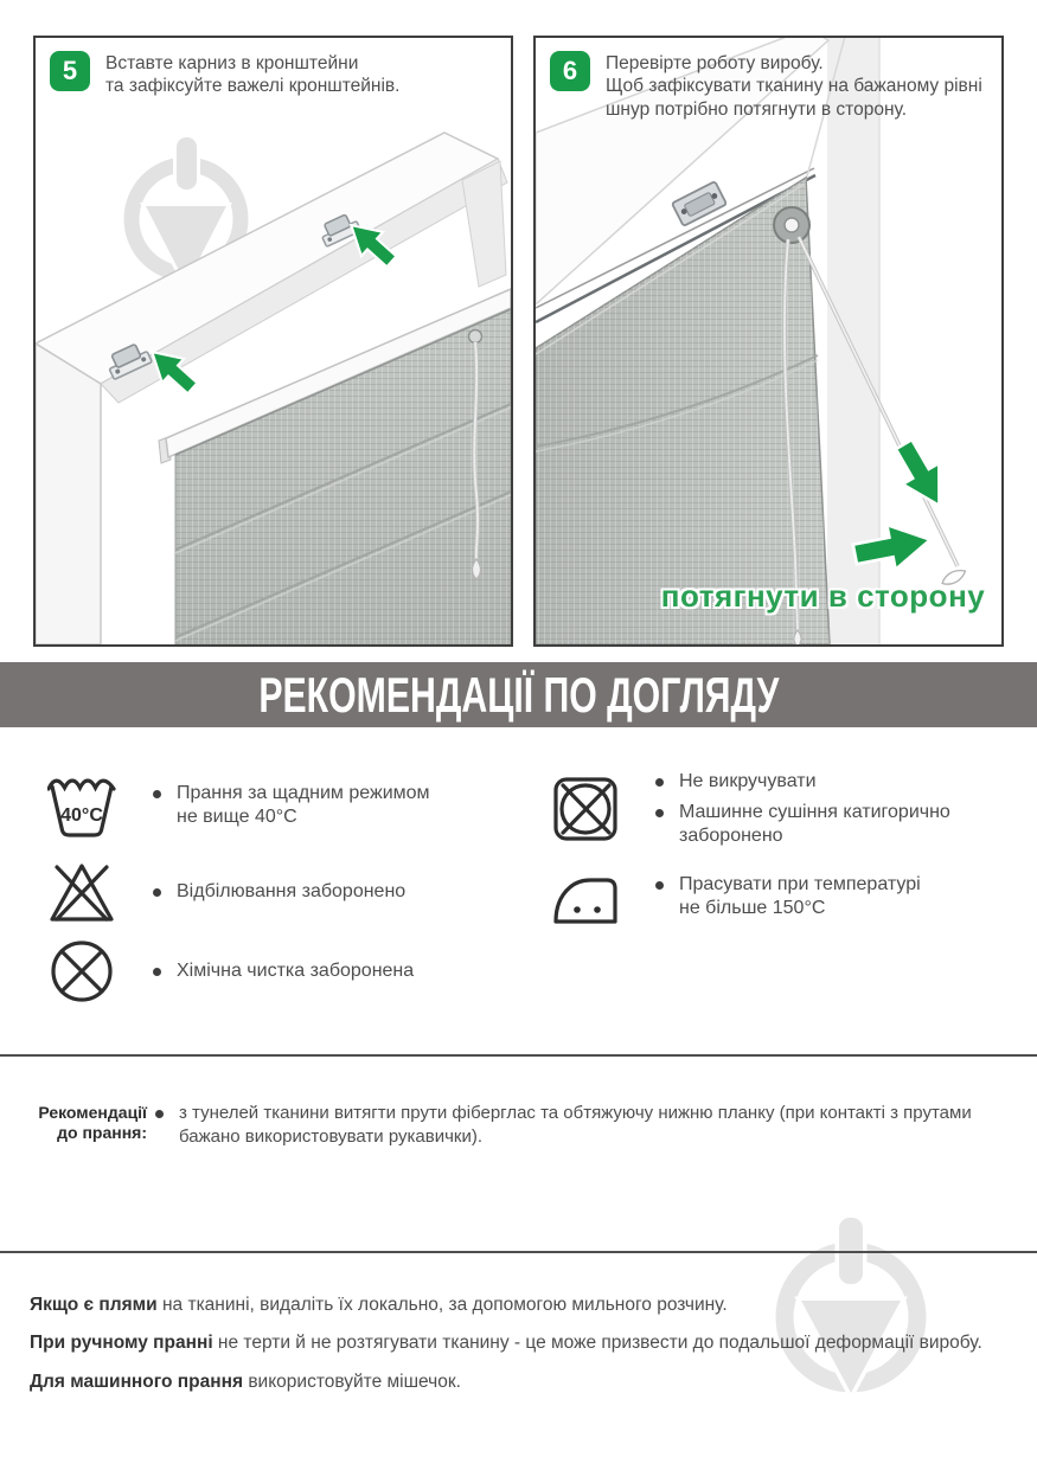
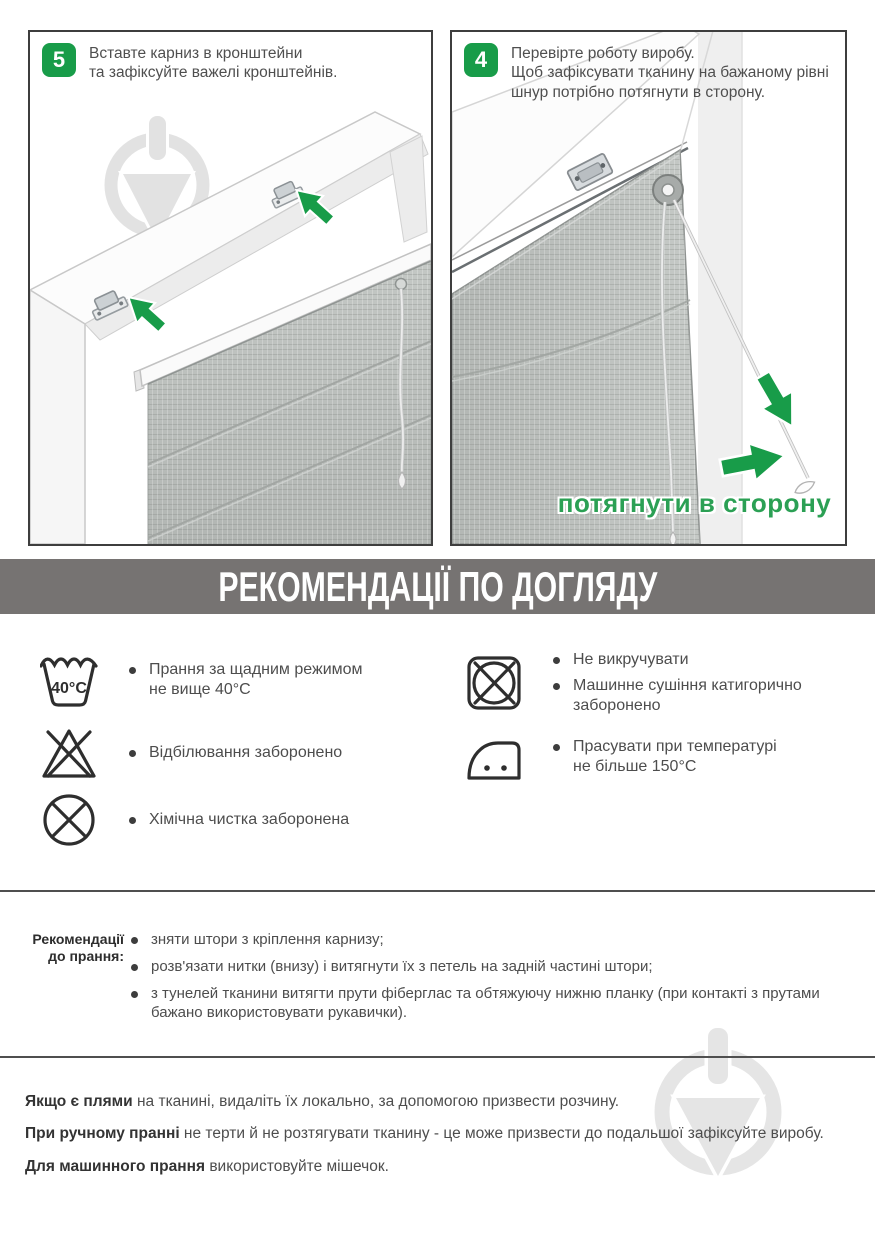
  5
  Вставте карниз в кронштейни
  та зафіксуйте важелі кронштейнів.
- 6
+ 4
  Перевірте роботу виробу.
  Щоб зафіксувати тканину на бажаному рівні
  шнур потрібно потягнути в сторону.
  потягнути в сторону
  РЕКОМЕНДАЦІЇ ПО ДОГЛЯДУ
  40°C
  Прання за щадним режимом
  не вище 40°С
  Відбілювання заборонено
  Хімічна чистка заборонена
  Не викручувати
  Машинне сушіння катигорично
  заборонено
  Прасувати при температурі
  не більше 150°С
  Рекомендації
  до прання:
+ зняти штори з кріплення карнизу;
+ розв'язати нитки (внизу) і витягнути їх з петель на задній частині штори;
  з тунелей тканини витягти прути фіберглас та обтяжуючу нижню планку (при контакті з прутами
  бажано використовувати рукавички).
- Якщо є плями на тканині, видаліть їх локально, за допомогою мильного розчину.
+ Якщо є плями на тканині, видаліть їх локально, за допомогою призвести розчину.
- При ручному пранні не терти й не розтягувати тканину - це може призвести до подальшої деформації виробу.
+ При ручному пранні не терти й не розтягувати тканину - це може призвести до подальшої зафіксуйте виробу.
  Для машинного прання використовуйте мішечок.
